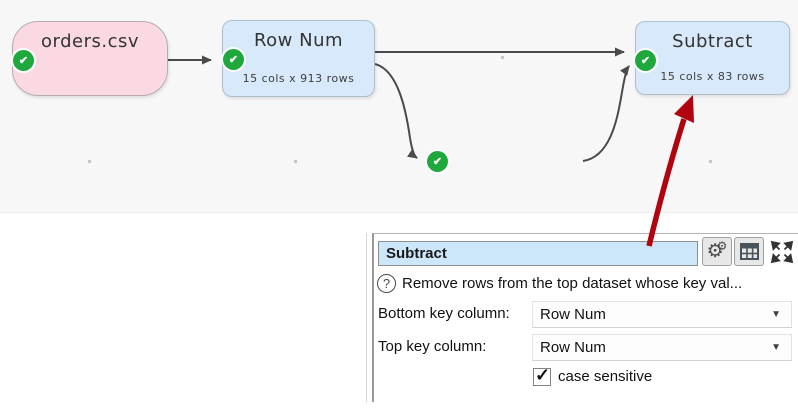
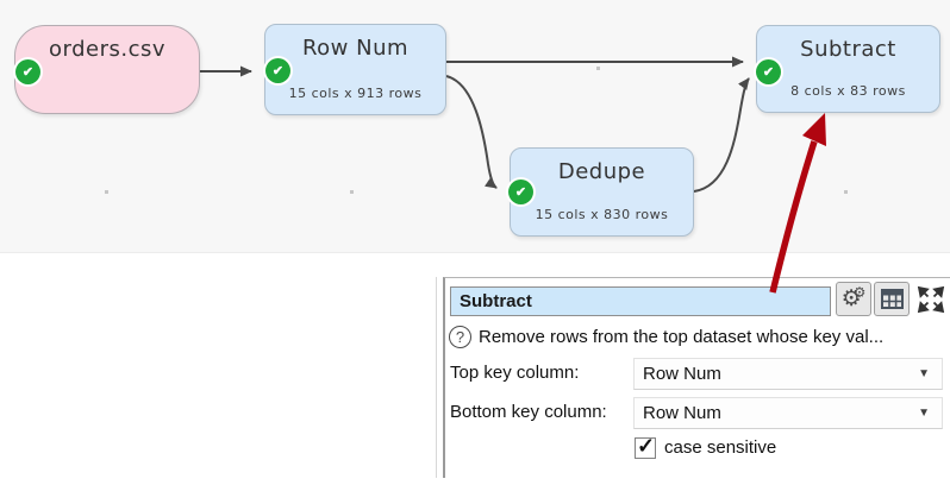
  orders.csv
  Row Num
  15 cols x 913 rows
+ Dedupe
+ 15 cols x 830 rows
  Subtract
- 15 cols x 83 rows
+ 8 cols x 83 rows
  ✔
  ✔
  ✔
  ✔
  Subtract
  ⚙
  ⚙
  ?
  Remove rows from the top dataset whose key val...
- Bottom key column:
+ Top key column:
  Row Num
  ▼
- Top key column:
+ Bottom key column:
  Row Num
  ▼
  ✓
  case sensitive
